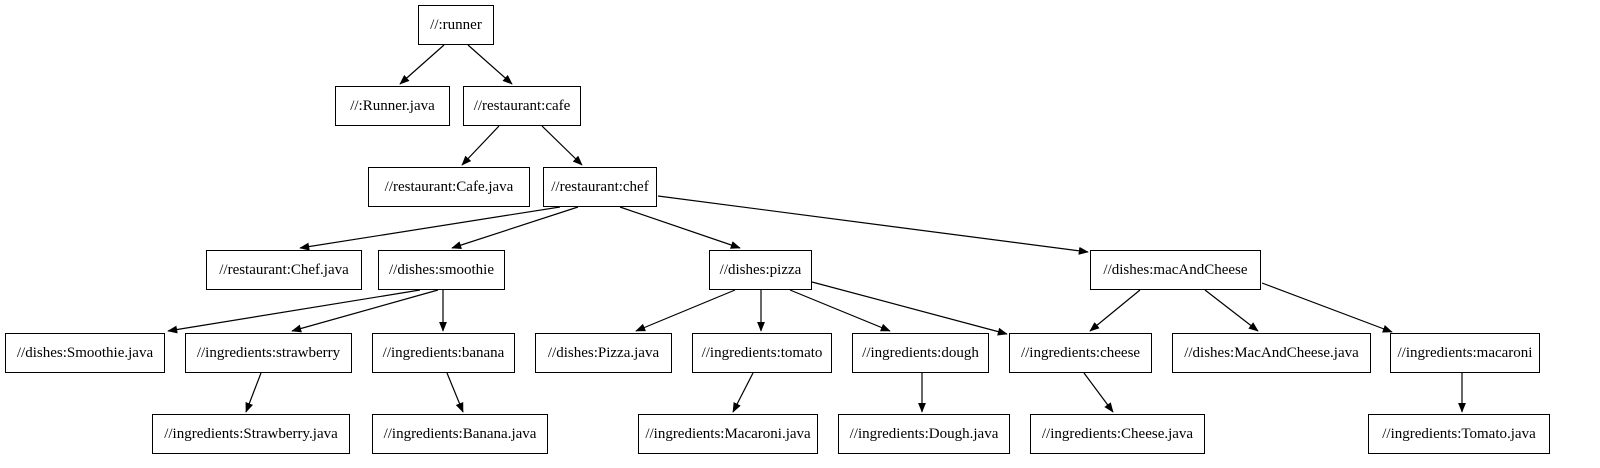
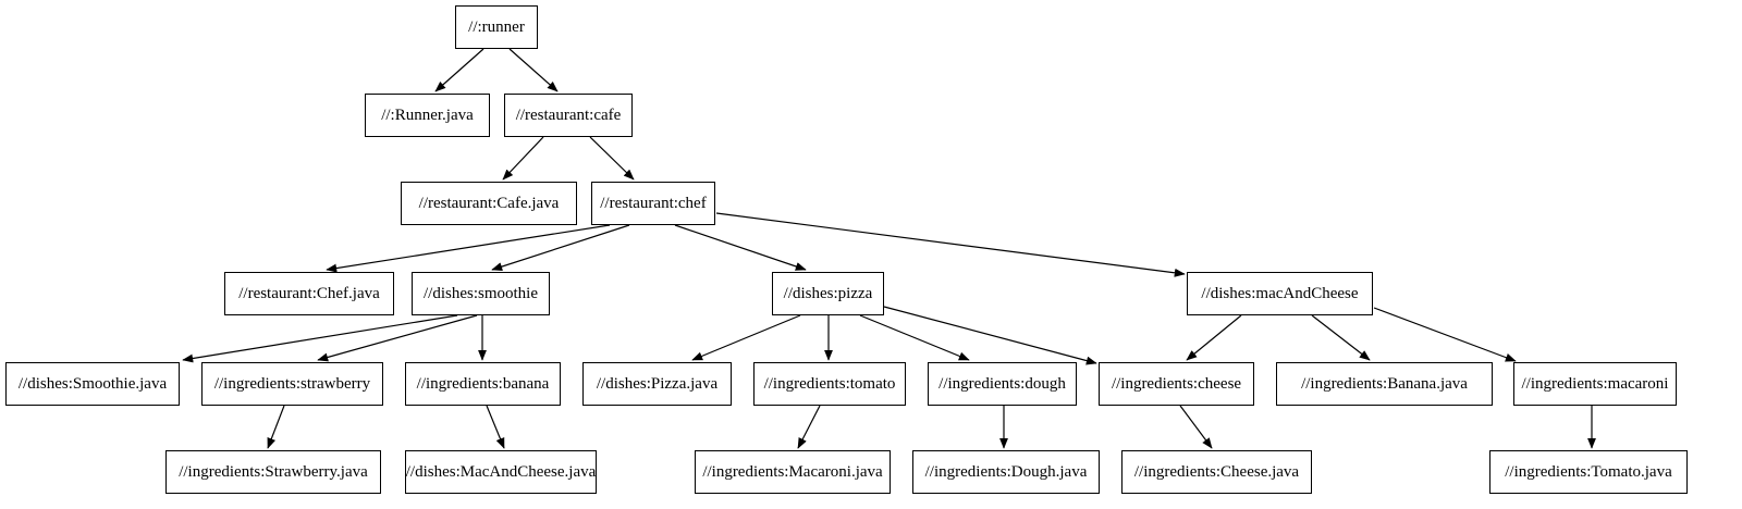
  //:runner
  //:Runner.java
  //restaurant:cafe
  //restaurant:Cafe.java
  //restaurant:chef
  //restaurant:Chef.java
  //dishes:smoothie
  //dishes:pizza
  //dishes:macAndCheese
  //dishes:Smoothie.java
  //ingredients:strawberry
  //ingredients:banana
  //dishes:Pizza.java
  //ingredients:tomato
  //ingredients:dough
  //ingredients:cheese
- //dishes:MacAndCheese.java
+ //ingredients:Banana.java
  //ingredients:macaroni
  //ingredients:Strawberry.java
- //ingredients:Banana.java
+ //dishes:MacAndCheese.java
  //ingredients:Macaroni.java
  //ingredients:Dough.java
  //ingredients:Cheese.java
  //ingredients:Tomato.java
